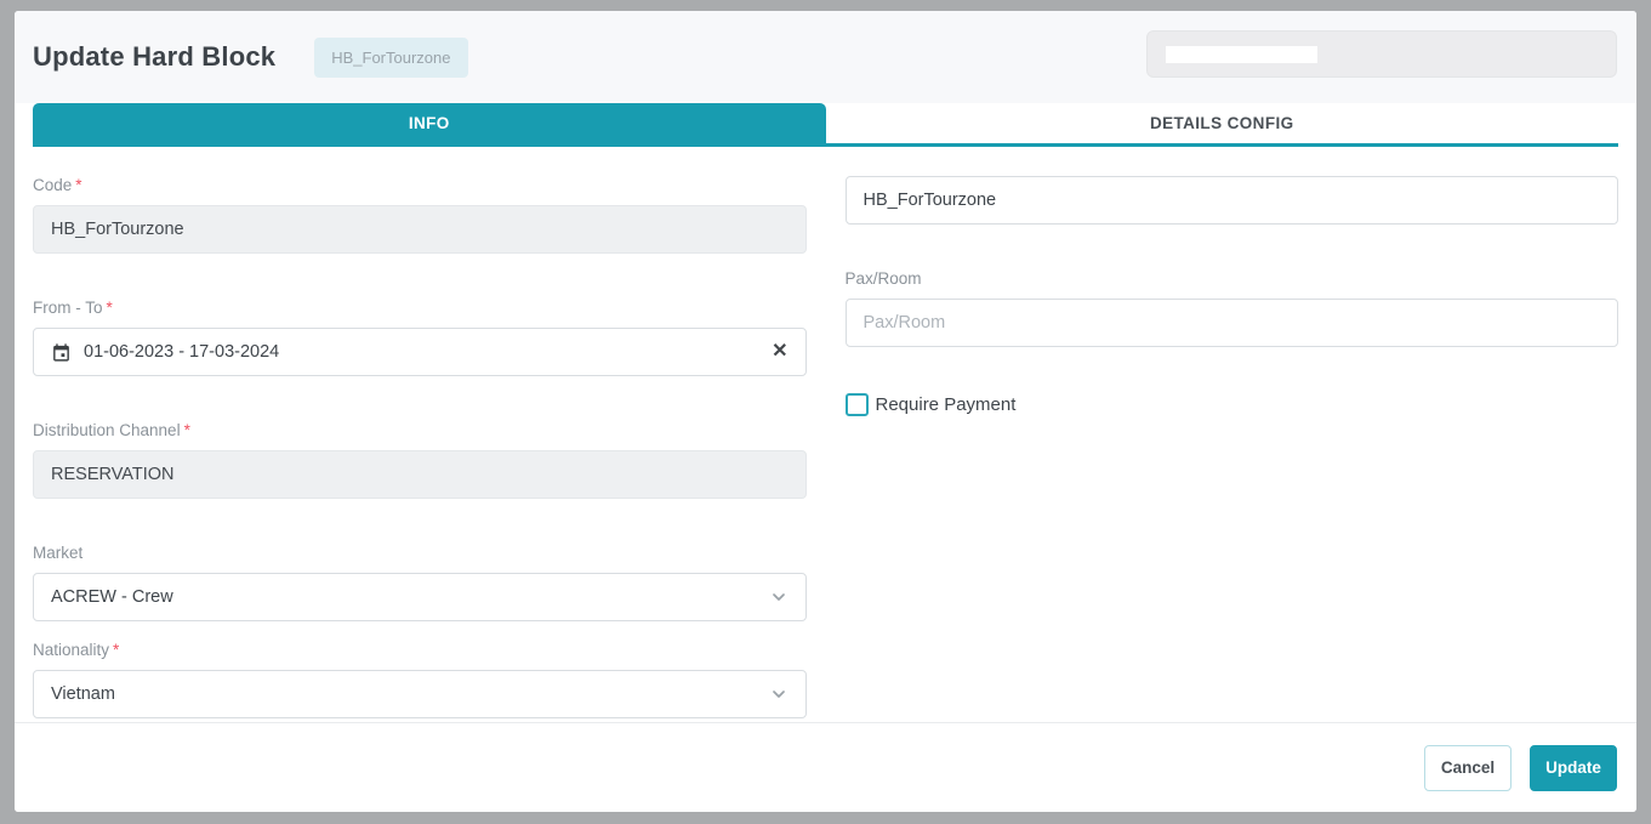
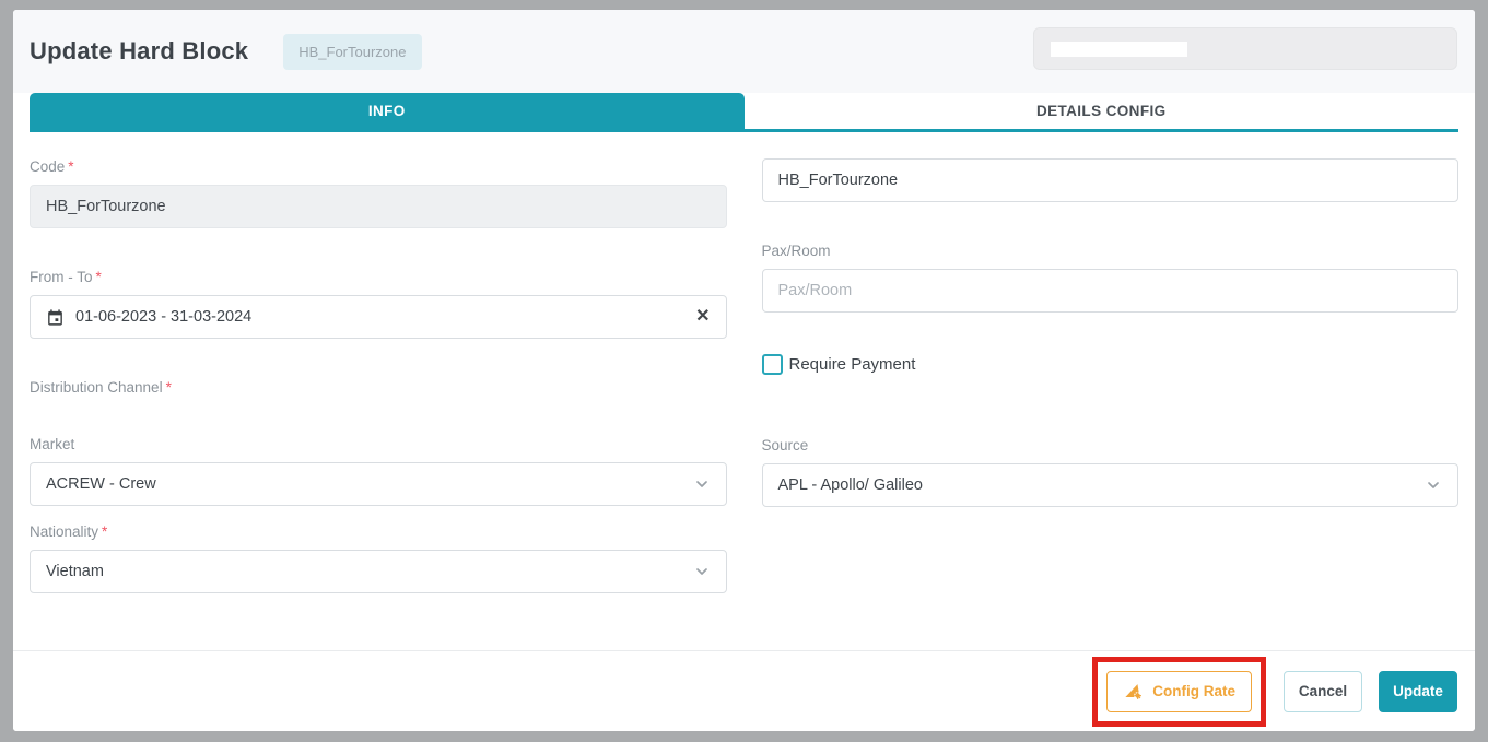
  Update Hard Block
  HB_ForTourzone
  INFO
  DETAILS CONFIG
  Code *
  HB_ForTourzone
  From - To *
- 01-06-2023 - 17-03-2024
+ 01-06-2023 - 31-03-2024
  ✕
  Distribution Channel *
- RESERVATION
  Market
  ACREW - Crew
  Nationality *
  Vietnam
  HB_ForTourzone
  Pax/Room
  Pax/Room
  Require Payment
+ Source
+ APL - Apollo/ Galileo
+ Config Rate
  Cancel
  Update
